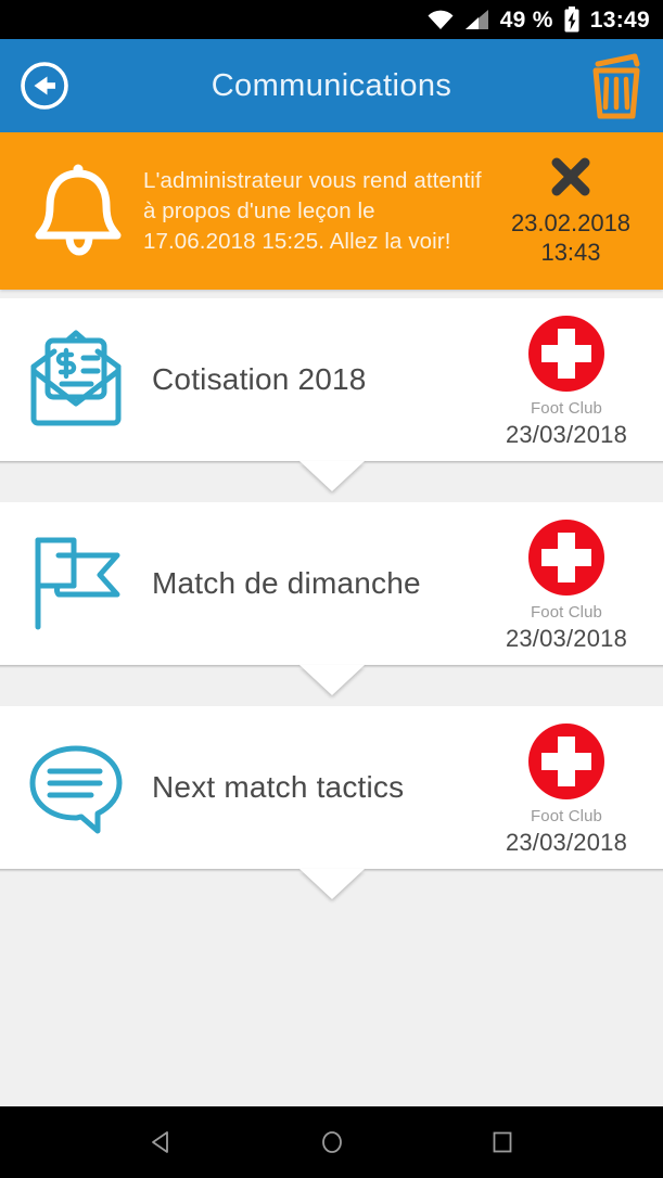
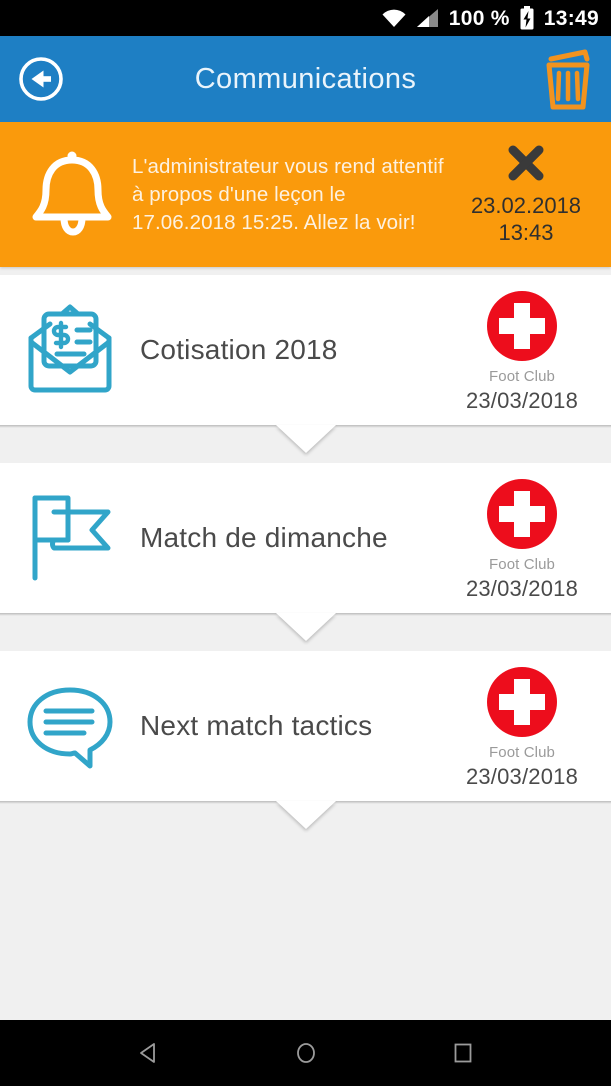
- 49 %
+ 100 %
  13:49
  Communications
  L'administrateur vous rend attentif à propos d'une leçon le 17.06.2018 15:25. Allez la voir!
  23.02.2018
  13:43
  Cotisation 2018
  Foot Club
  23/03/2018
  Match de dimanche
  Foot Club
  23/03/2018
  Next match tactics
  Foot Club
  23/03/2018
